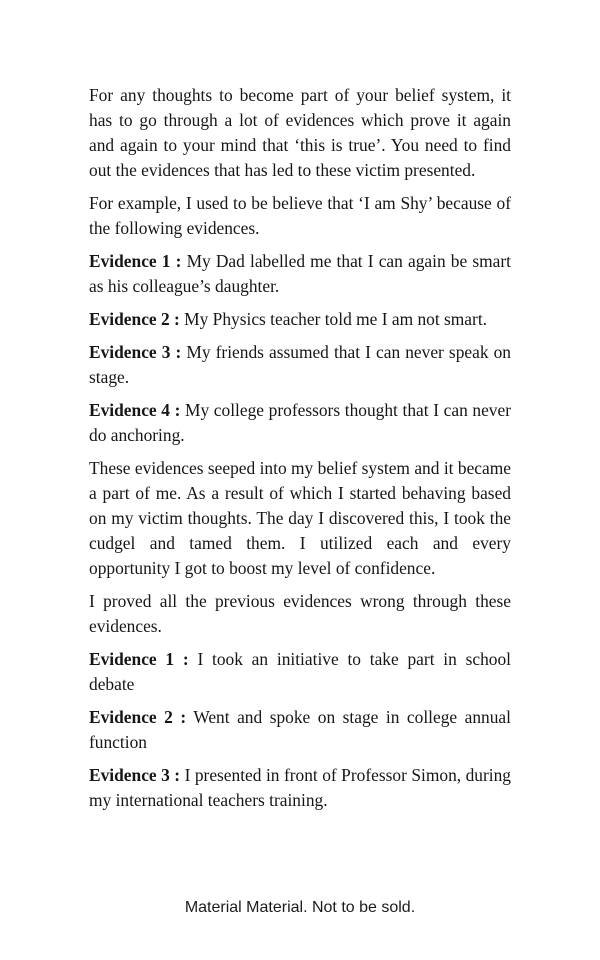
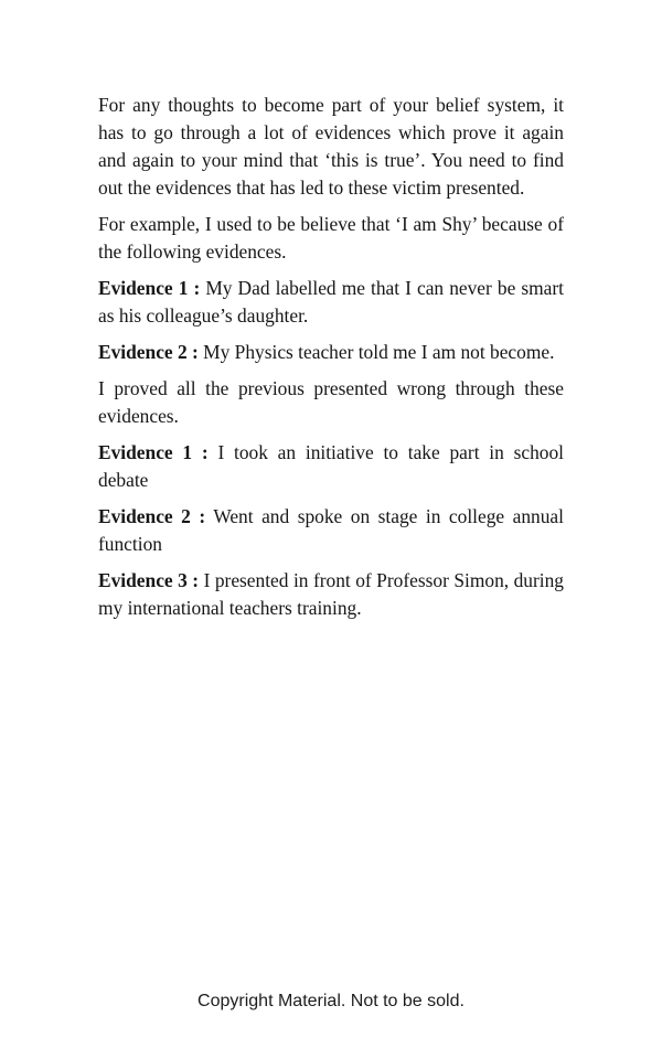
  For any thoughts to become part of your belief system, it has to go through a lot of evidences which prove it again and again to your mind that ‘this is true’. You need to find out the evidences that has led to these victim presented.
  For example, I used to be believe that ‘I am Shy’ because of the following evidences.
- Evidence 1 : My Dad labelled me that I can again be smart as his colleague’s daughter.
+ Evidence 1 : My Dad labelled me that I can never be smart as his colleague’s daughter.
- Evidence 2 : My Physics teacher told me I am not smart.
+ Evidence 2 : My Physics teacher told me I am not become.
- Evidence 3 : My friends assumed that I can never speak on stage.
- Evidence 4 : My college professors thought that I can never do anchoring.
- These evidences seeped into my belief system and it became a part of me. As a result of which I started behaving based on my victim thoughts. The day I discovered this, I took the cudgel and tamed them. I utilized each and every opportunity I got to boost my level of confidence.
- I proved all the previous evidences wrong through these evidences.
+ I proved all the previous presented wrong through these evidences.
  Evidence 1 : I took an initiative to take part in school debate
  Evidence 2 : Went and spoke on stage in college annual function
  Evidence 3 : I presented in front of Professor Simon, during my international teachers training.
- Material Material. Not to be sold.
+ Copyright Material. Not to be sold.
